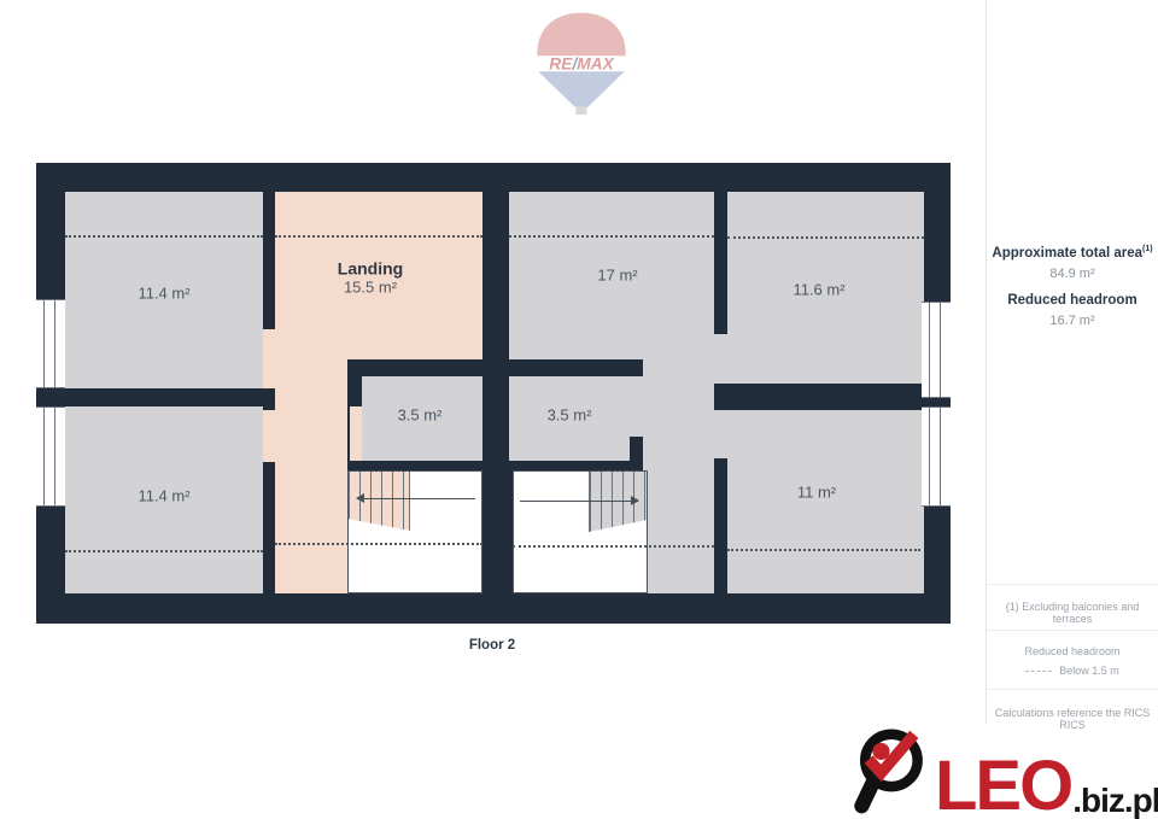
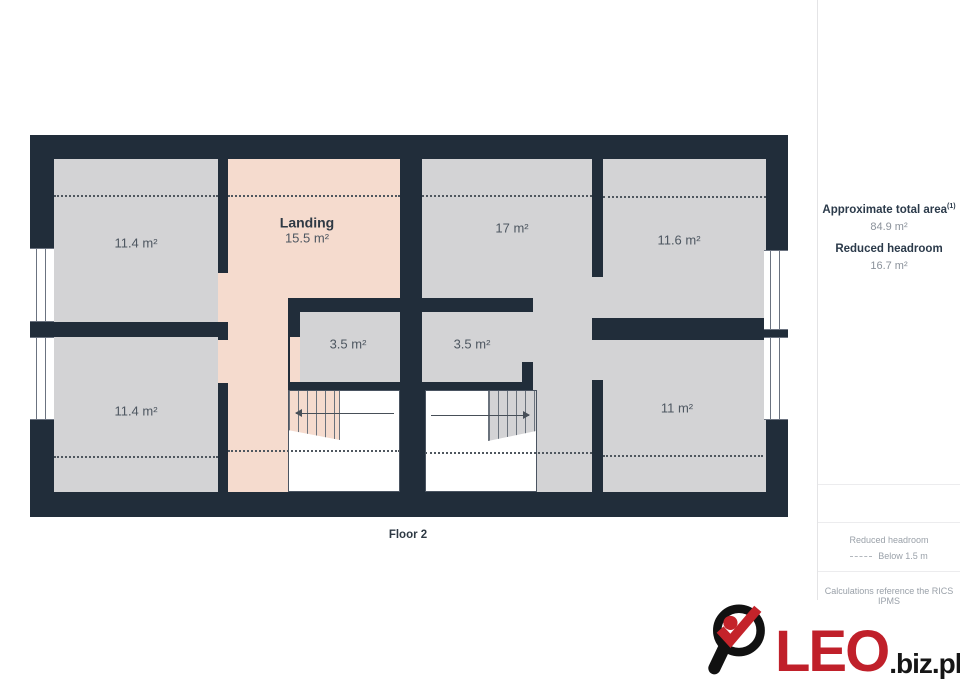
- RE/MAX
  11.4 m²
  Landing
  15.5 m²
  17 m²
  11.6 m²
  3.5 m²
  3.5 m²
  11.4 m²
  11 m²
  Floor 2
  Approximate total area
  84.9 m²
  Reduced headroom
  16.7 m²
- (1) Excluding balconies and terraces
  Reduced headroom
  Below 1.5 m
- Calculations reference the RICS RICS
+ Calculations reference the RICS IPMS
  LEO
  .biz.pl
